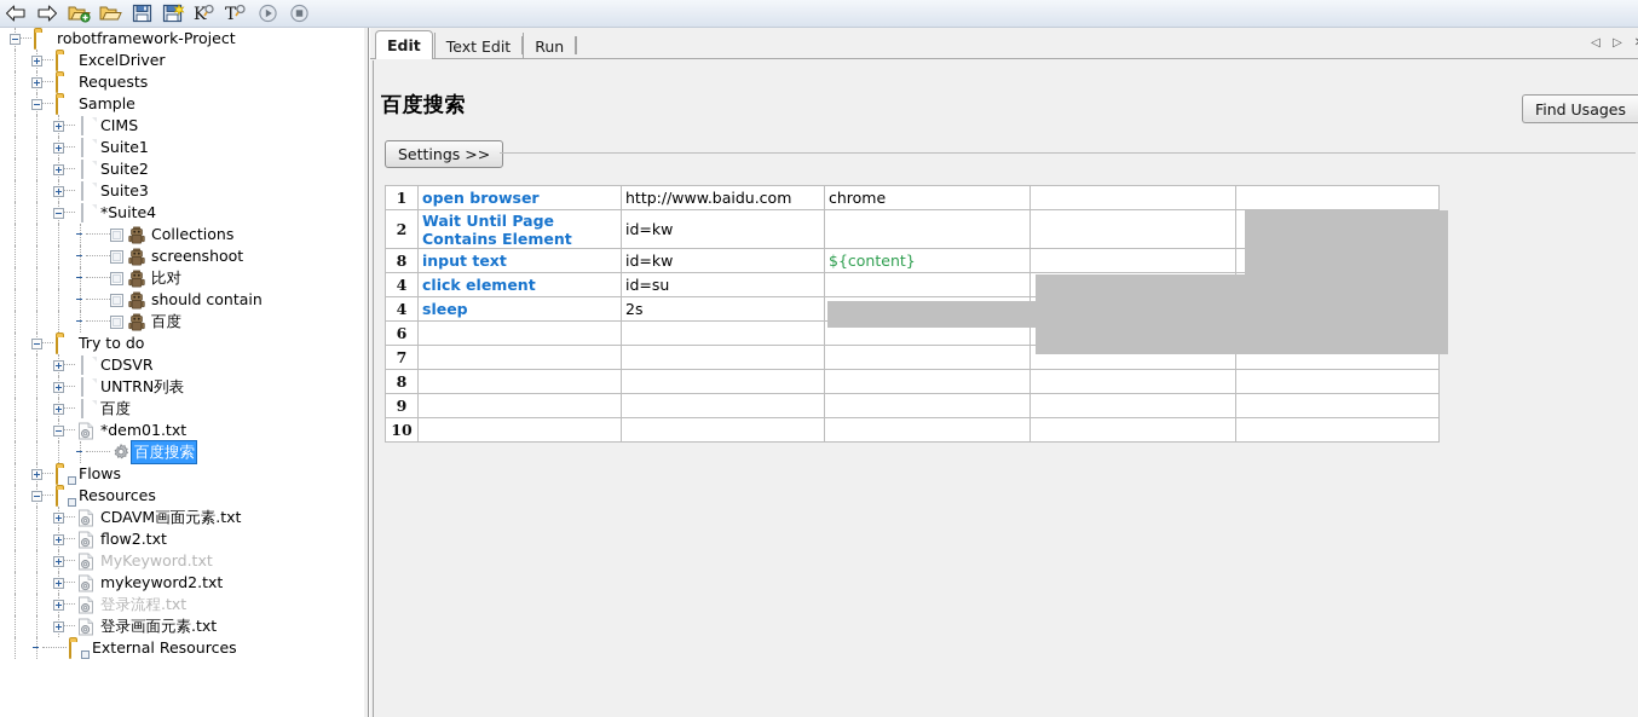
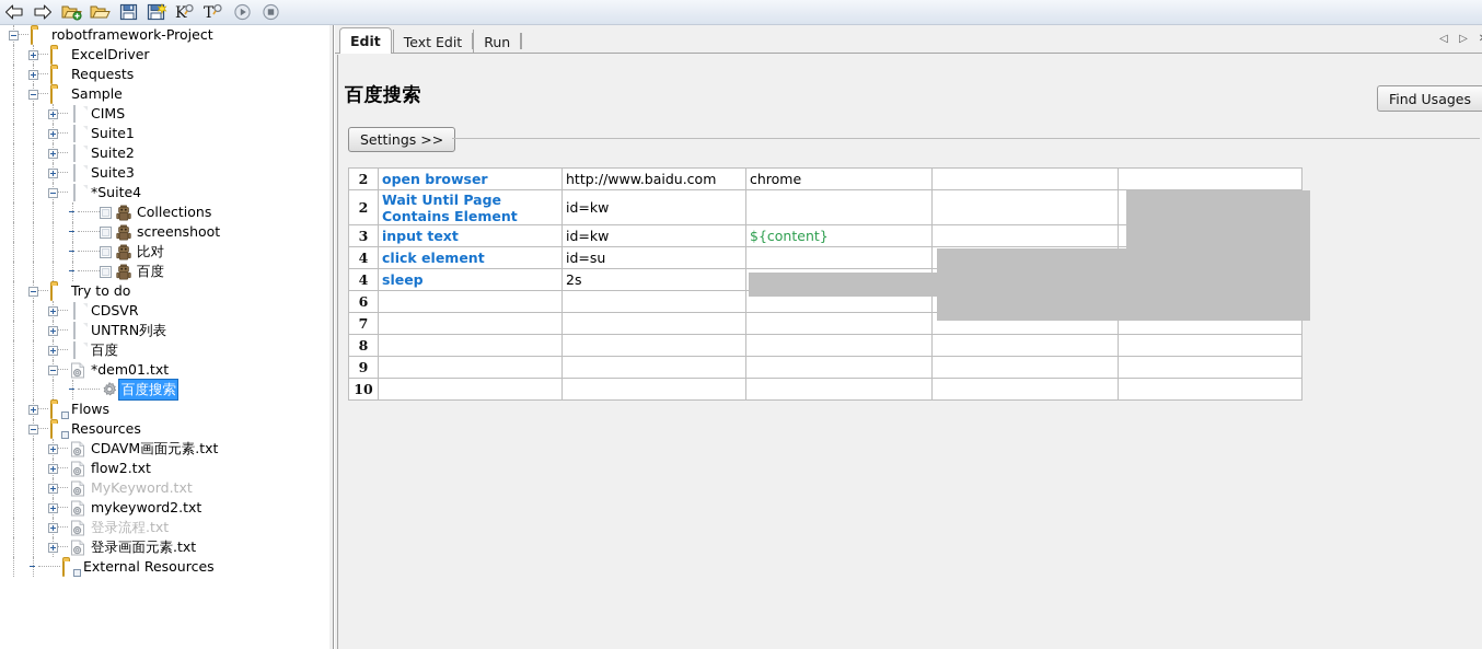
  K
  T
  robotframework-Project
  ExcelDriver
  Requests
  Sample
  CIMS
  Suite1
  Suite2
  Suite3
  *Suite4
  Collections
  screenshoot
  比对
- should contain
  百度
  Try to do
  CDSVR
  UNTRN列表
  百度
  *dem01.txt
  百度搜索
  Flows
  Resources
  CDAVM画面元素.txt
  flow2.txt
  MyKeyword.txt
  mykeyword2.txt
  登录流程.txt
  登录画面元素.txt
  External Resources
  Edit
  Text Edit
  Run
  ◁
  ▷
  百度搜索
  Find Usages
  Settings >>
- 1	open browser	http://www.baidu.com	chrome
+ 2	open browser	http://www.baidu.com	chrome
  2	Wait Until Page Contains Element	id=kw
- 8	input text	id=kw	${content}
+ 3	input text	id=kw	${content}
  4	click element	id=su
  4	sleep	2s
  6
  7
  8
  9
  10
